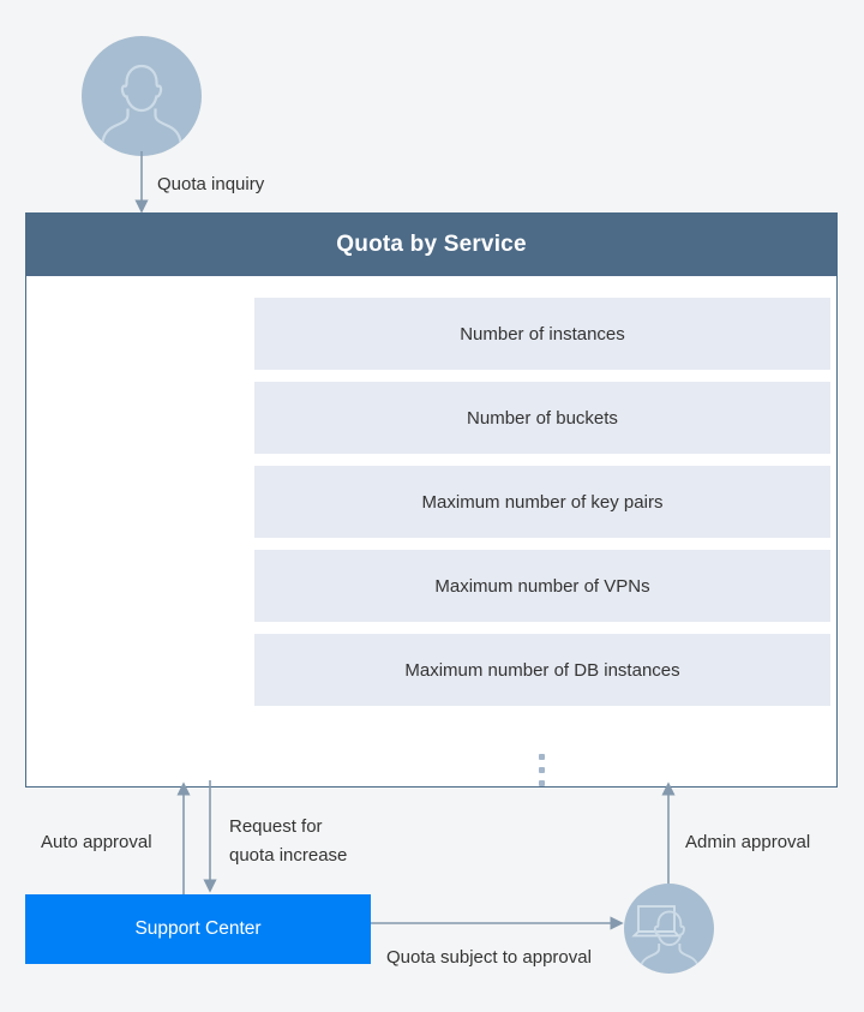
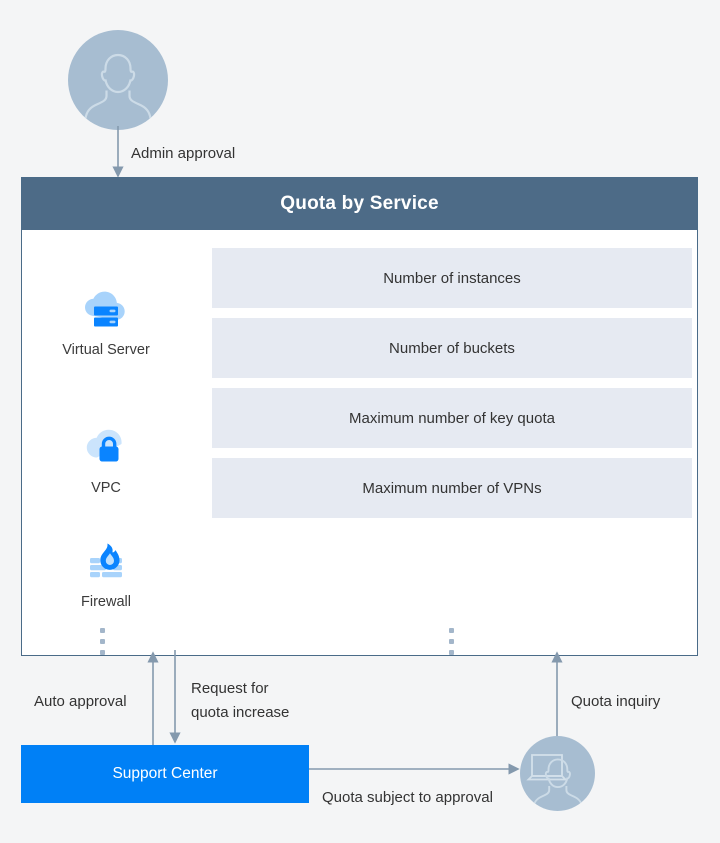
- Quota inquiry
+ Admin approval
  Quota by Service
+ Virtual Server
+ VPC
+ Firewall
  Number of instances
  Number of buckets
- Maximum number of key pairs
+ Maximum number of key quota
  Maximum number of VPNs
- Maximum number of DB instances
  Auto approval
  Request for
  quota increase
- Admin approval
+ Quota inquiry
  Quota subject to approval
  Support Center
